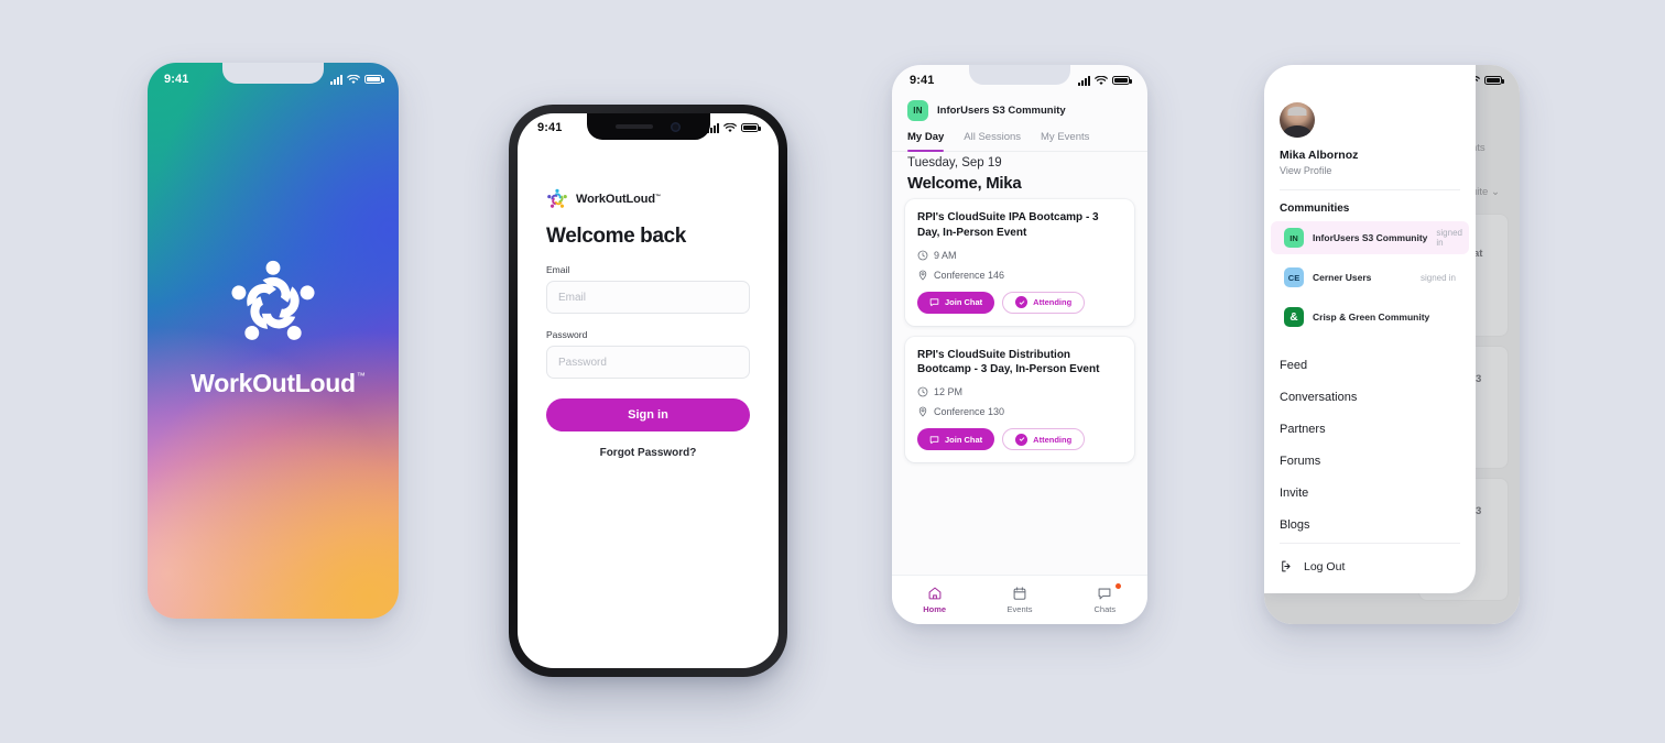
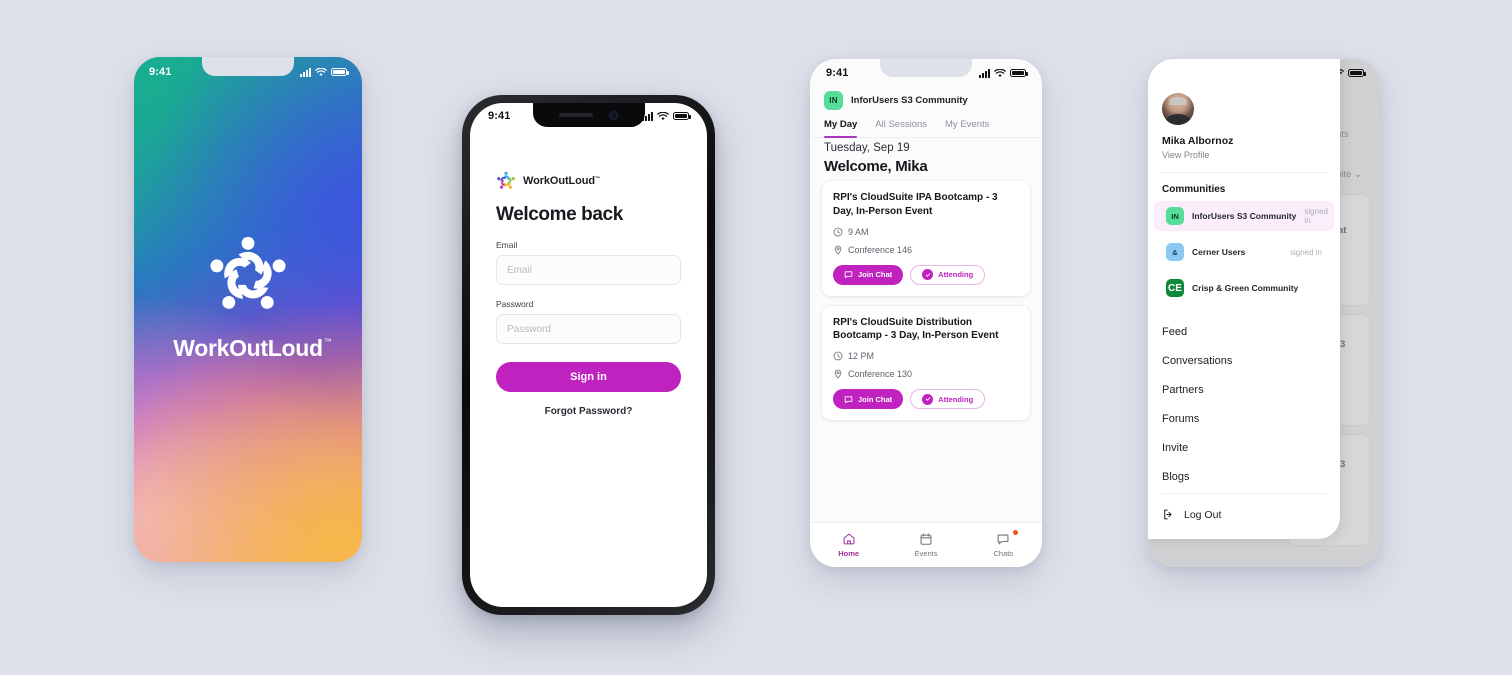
  9:41
  WorkOutLoud
  ™
  9:41
  WorkOutLoud
  Welcome back
  Email
  Email
  Password
  Password Sign in
  Forgot Password?
  9:41
  IN
  InforUsers S3 Community
  My Day
  All Sessions
  My Events
  Tuesday, Sep 19
  Welcome, Mika
  RPI's CloudSuite IPA Bootcamp - 3 Day, In-Person Event
  9 AM
  Conference 146
  Join Chat
  Attending
  RPI's CloudSuite Distribution Bootcamp - 3 Day, In-Person Event
  12 PM
  Conference 130
  Join Chat
  Attending
  Home
  Events
  Chats
  ite ⌄
  at
  3
  3
  Mika Albornoz
  View Profile
  Communities
  IN
  InforUsers S3 Community
  signed in
- CE
+ &
  Cerner Users
  signed in
- &
+ CE
  Crisp & Green Community
  Feed
  Conversations
  Partners
  Forums
  Invite
  Blogs
  Log Out
